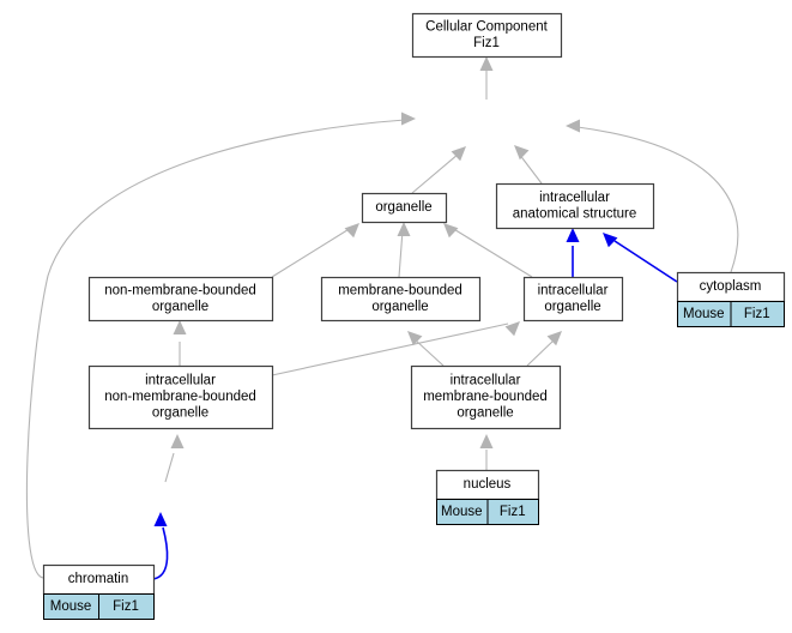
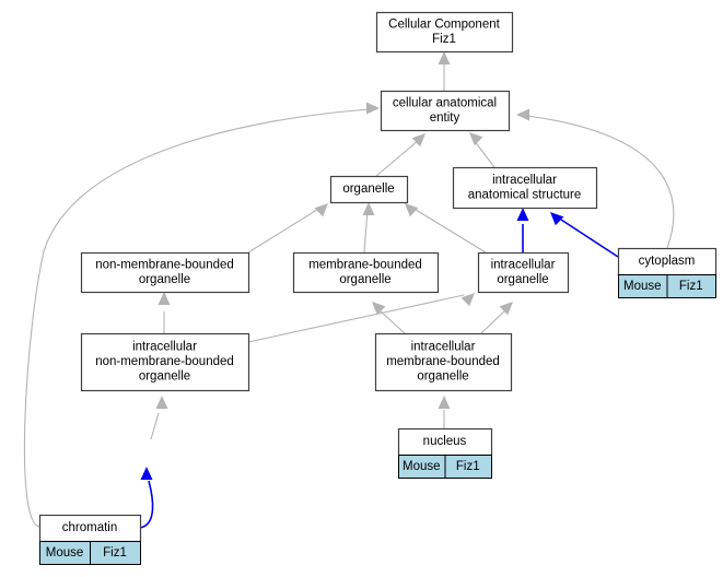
  Cellular Component
  Fiz1
+ cellular anatomical
+ entity
  organelle
  intracellular
  anatomical structure
  cytoplasm
  Mouse
  Fiz1
  non-membrane-bounded
  organelle
  membrane-bounded
  organelle
  intracellular
  organelle
  intracellular
  non-membrane-bounded
  organelle
  intracellular
  membrane-bounded
  organelle
  nucleus
  Mouse
  Fiz1
  chromatin
  Mouse
  Fiz1
